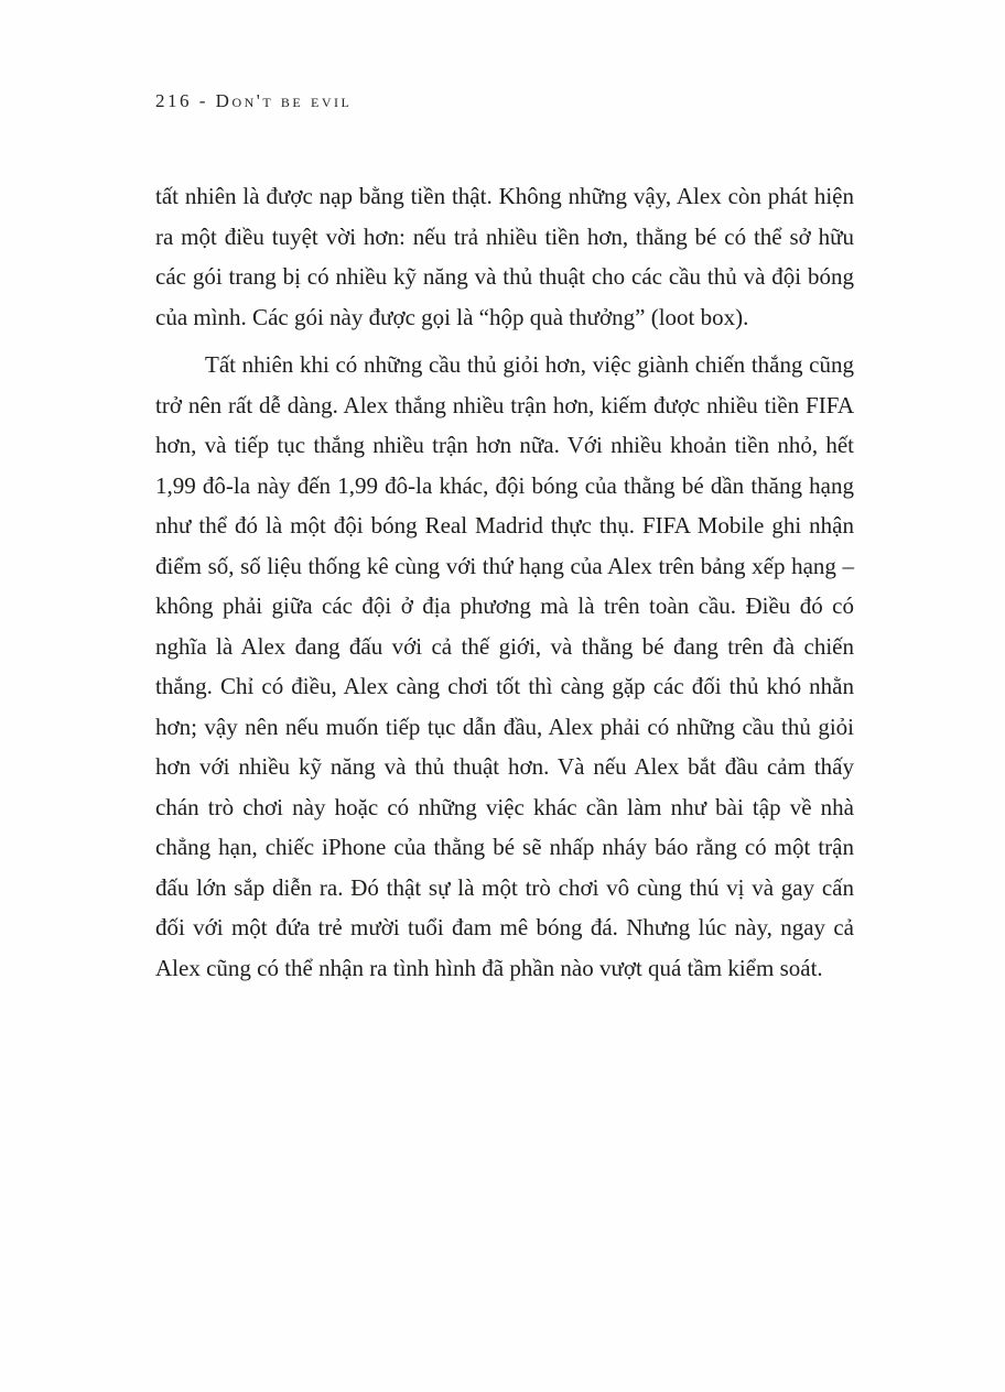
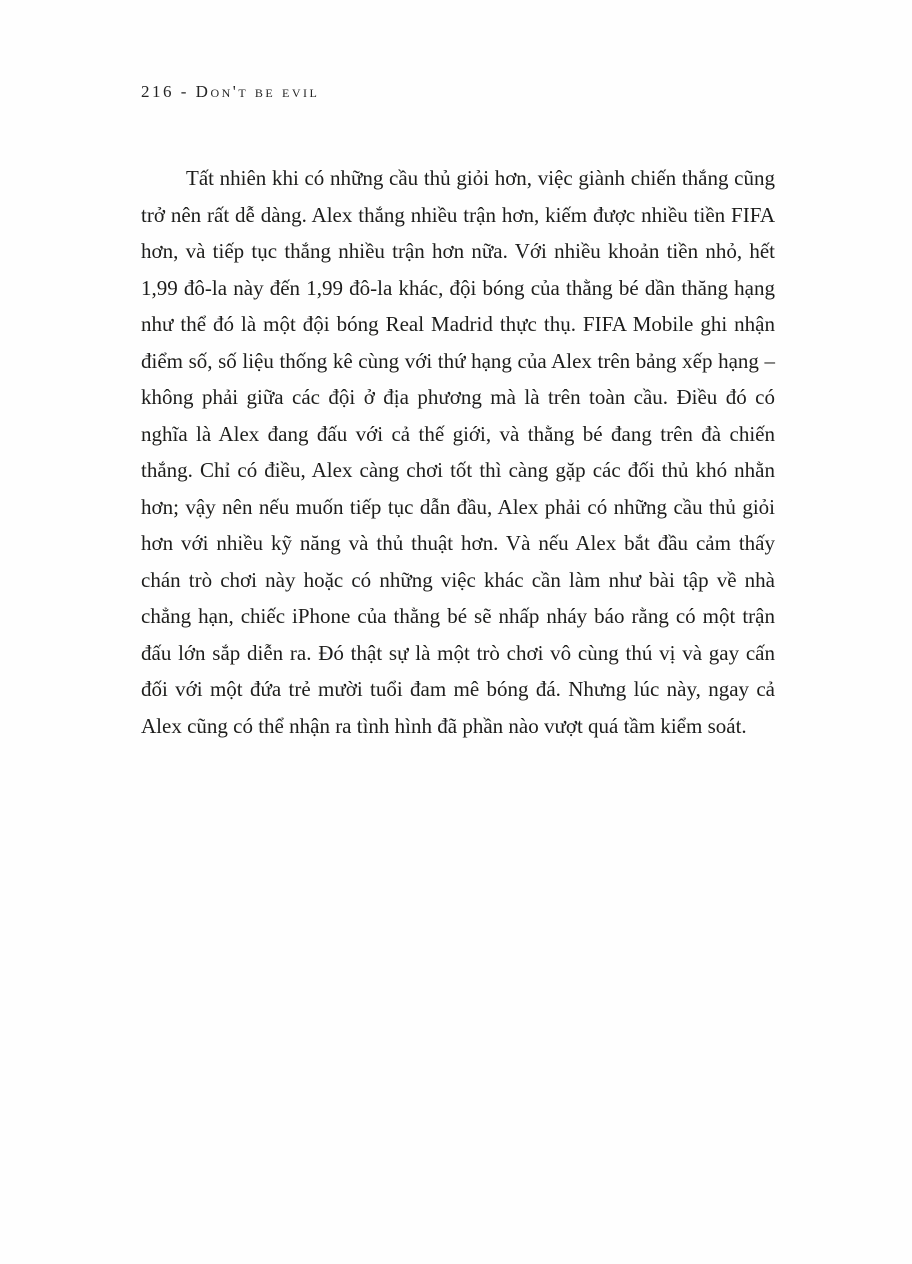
  216 - Don't be evil
- tất nhiên là được nạp bằng tiền thật. Không những vậy, Alex còn phát hiện ra một điều tuyệt vời hơn: nếu trả nhiều tiền hơn, thằng bé có thể sở hữu các gói trang bị có nhiều kỹ năng và thủ thuật cho các cầu thủ và đội bóng của mình. Các gói này được gọi là “hộp quà thưởng” (loot box).
  Tất nhiên khi có những cầu thủ giỏi hơn, việc giành chiến thắng cũng trở nên rất dễ dàng. Alex thắng nhiều trận hơn, kiếm được nhiều tiền FIFA hơn, và tiếp tục thắng nhiều trận hơn nữa. Với nhiều khoản tiền nhỏ, hết 1,99 đô-la này đến 1,99 đô-la khác, đội bóng của thằng bé dần thăng hạng như thể đó là một đội bóng Real Madrid thực thụ. FIFA Mobile ghi nhận điểm số, số liệu thống kê cùng với thứ hạng của Alex trên bảng xếp hạng – không phải giữa các đội ở địa phương mà là trên toàn cầu. Điều đó có nghĩa là Alex đang đấu với cả thế giới, và thằng bé đang trên đà chiến thắng. Chỉ có điều, Alex càng chơi tốt thì càng gặp các đối thủ khó nhằn hơn; vậy nên nếu muốn tiếp tục dẫn đầu, Alex phải có những cầu thủ giỏi hơn với nhiều kỹ năng và thủ thuật hơn. Và nếu Alex bắt đầu cảm thấy chán trò chơi này hoặc có những việc khác cần làm như bài tập về nhà chẳng hạn, chiếc iPhone của thằng bé sẽ nhấp nháy báo rằng có một trận đấu lớn sắp diễn ra. Đó thật sự là một trò chơi vô cùng thú vị và gay cấn đối với một đứa trẻ mười tuổi đam mê bóng đá. Nhưng lúc này, ngay cả Alex cũng có thể nhận ra tình hình đã phần nào vượt quá tầm kiểm soát.
